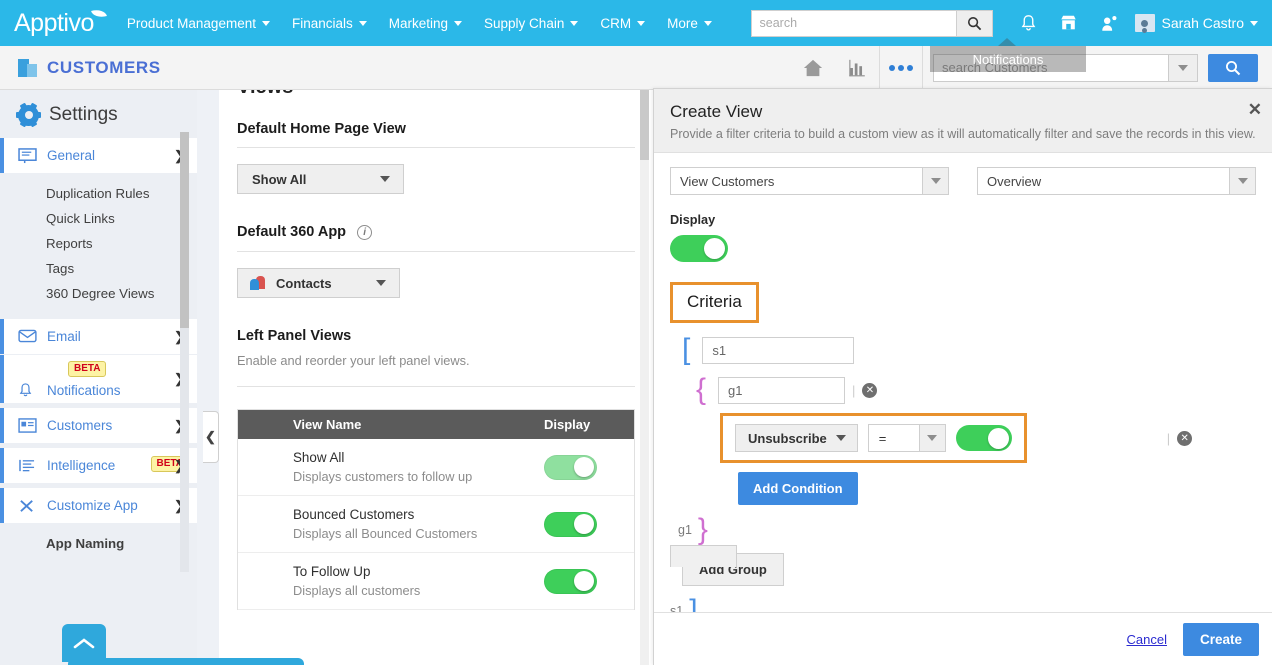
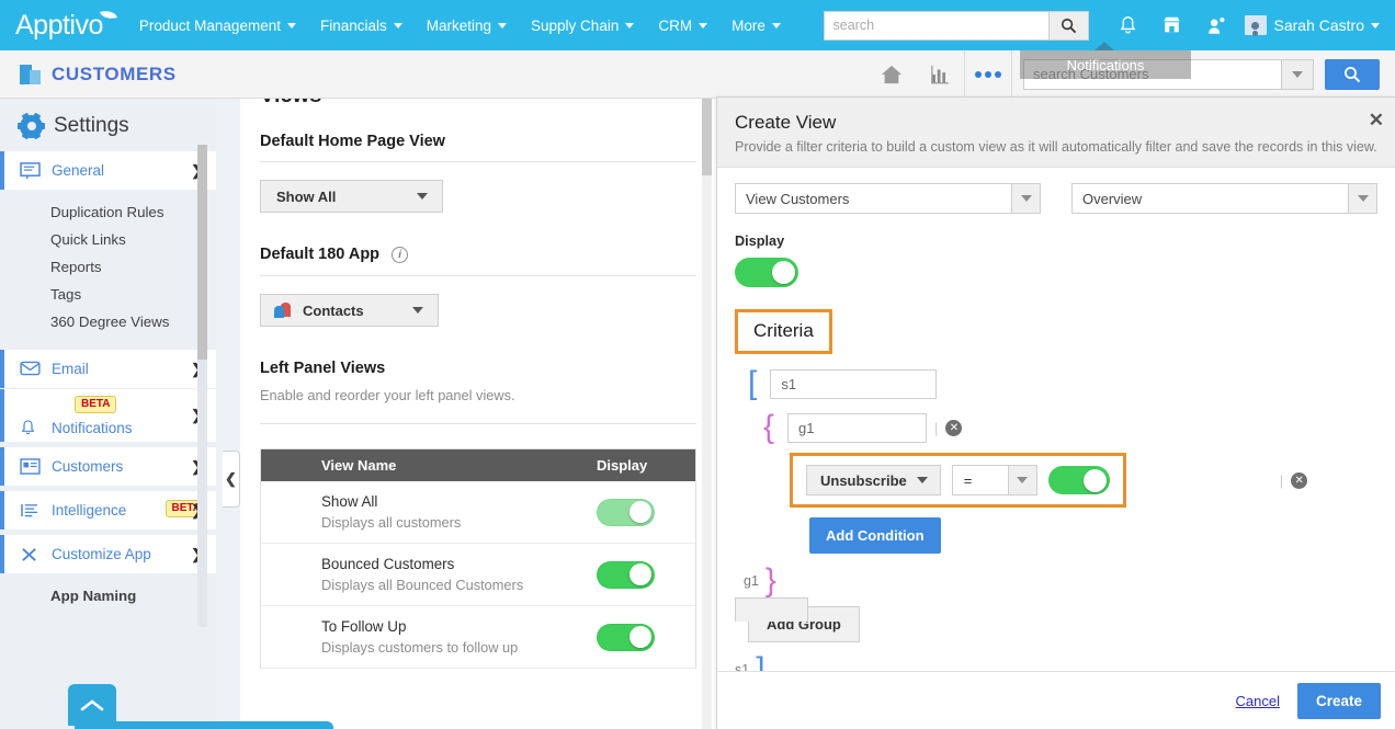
  Apptivo
  Product Management
  Financials
  Marketing
  Supply Chain
  CRM
  More
  search
  Sarah Castro
  CUSTOMERS
  search Customers
  Notifications
  Settings
  General
  Duplication Rules
  Quick Links
  Reports
  Tags
  360 Degree Views
  Email
  Notifications
  BETA
  Customers
  Intelligence
  BET
  Customize App
  App Naming
  ❮
  Default Home Page View
  Show All
- Default 360 App i
+ Default 180 App i
  Contacts
  Left Panel Views
  Enable and reorder your left panel views.
  View Name
  Display
  Show All
- Displays customers to follow up
+ Displays all customers
  Bounced Customers
  Displays all Bounced Customers
  To Follow Up
- Displays all customers
+ Displays customers to follow up
  Create View
  Provide a filter criteria to build a custom view as it will automatically filter and save the records in this view.
  ✕
  View Customers
  Overview
  Display
  Criteria
  [
  s1
  {
  g1
  |
  ✕
  Unsubscribe
  =
  |
  ✕
  Add Condition
  g1
  }
  Add Group
  s1
  ]
  Cancel
  Create
